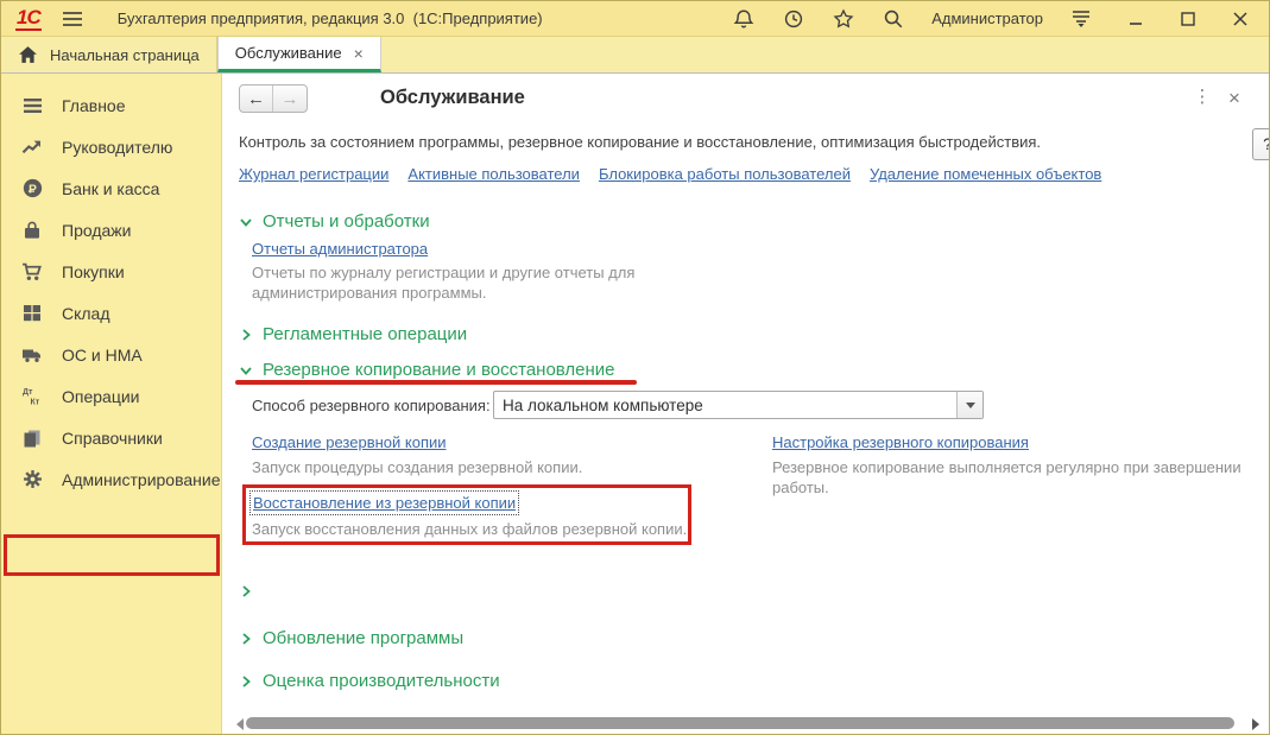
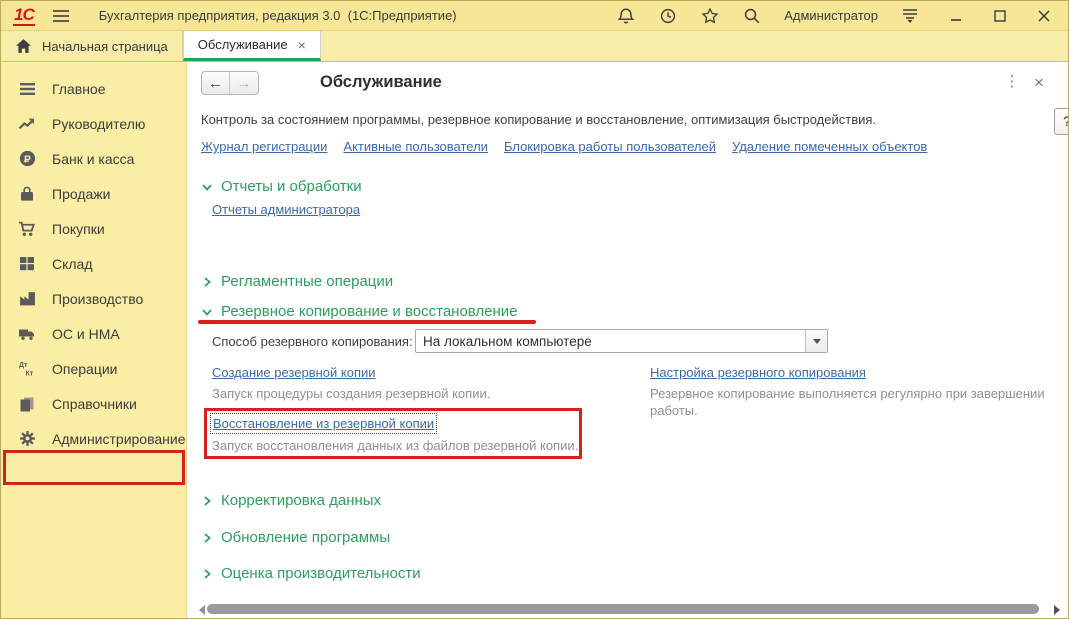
  1С
  Бухгалтерия предприятия, редакция 3.0 (1С:Предприятие)
  Администратор
  Начальная страница
  Обслуживание
  ×
  Главное
  Руководителю
  Р
  Банк и касса
  Продажи
  Покупки
  Склад
+ Производство
  ОС и НМА
  Операции
  Справочники
  Администрирование
  ←
  →
  Обслуживание
  ⋮
  ×
  Контроль за состоянием программы, резервное копирование и восстановление, оптимизация быстродействия.
  ?
  Журнал регистрации
  Активные пользователи
  Блокировка работы пользователей
  Удаление помеченных объектов
  Отчеты и обработки
  Отчеты администратора
- Отчеты по журналу регистрации и другие отчеты для администрирования программы.
  Регламентные операции
  Резервное копирование и восстановление
  Способ резервного копирования:
  На локальном компьютере
  Создание резервной копии
  Запуск процедуры создания резервной копии.
  Настройка резервного копирования
  Резервное копирование выполняется регулярно при завершении работы.
  Восстановление из резервной копии
  Запуск восстановления данных из файлов резервной копии.
+ Корректировка данных
  Обновление программы
  Оценка производительности
